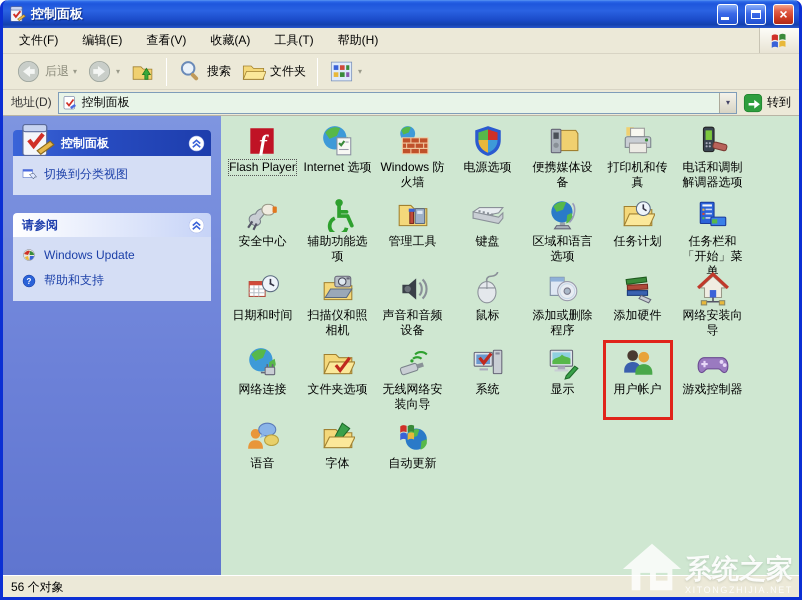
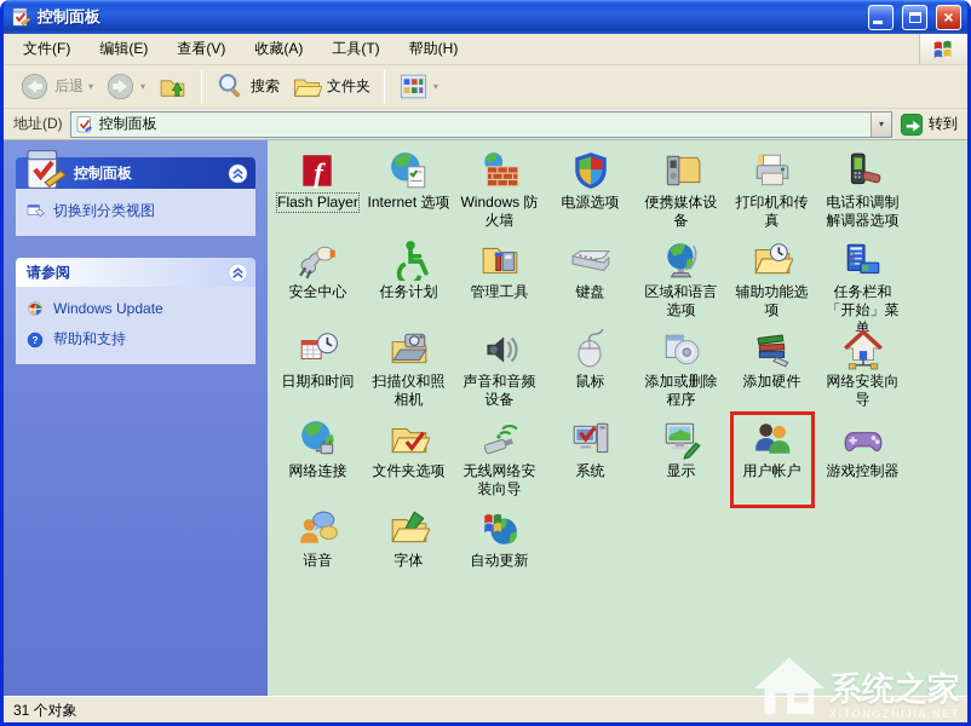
  控制面板
  ×
  文件(F)
  编辑(E)
  查看(V)
  收藏(A)
  工具(T)
  帮助(H)
  后退
  ▾
  ▾
  搜索
  文件夹
  ▾
  地址(D)
  控制面板
  ▾
  转到
  控制面板
  切换到分类视图
  请参阅
  Windows Update
  ?
  帮助和支持
  f
  Flash Player
  Internet 选项
  Windows 防火墙
  电源选项
  便携媒体设备
  打印机和传真
  电话和调制解调器选项
  安全中心
- 辅助功能选项
+ 任务计划
  管理工具
  键盘
  区域和语言选项
- 任务计划
+ 辅助功能选项
  任务栏和「开始」菜单
  日期和时间
  扫描仪和照相机
  声音和音频设备
  鼠标
  添加或删除程序
  添加硬件
  网络安装向导
  网络连接
  文件夹选项
  无线网络安装向导
  系统
  显示
  用户帐户
  游戏控制器
  语音
  字体
  自动更新
- 56 个对象
+ 31 个对象
  系统之家
  XITONGZHIJIA.NET
